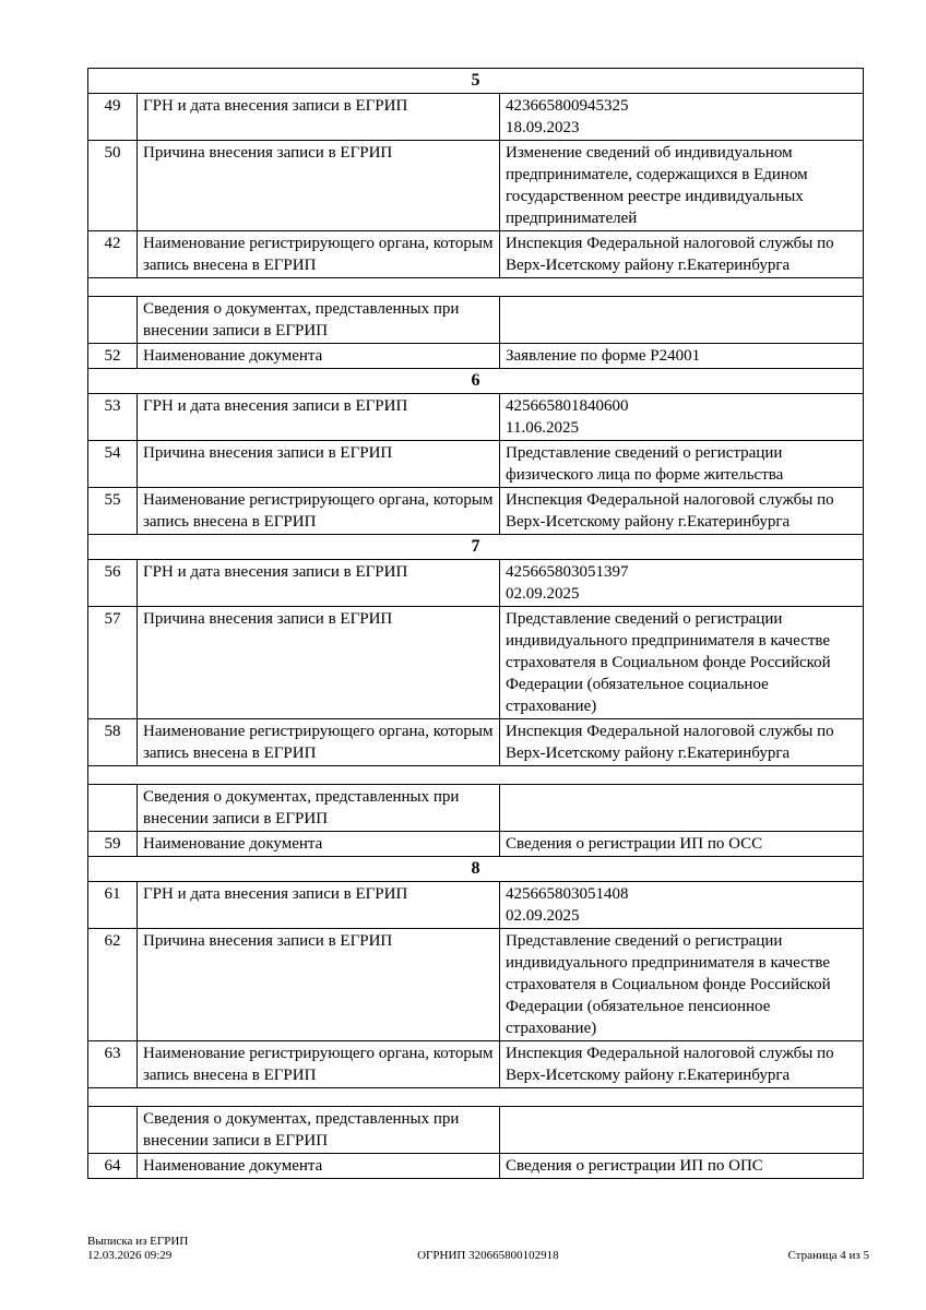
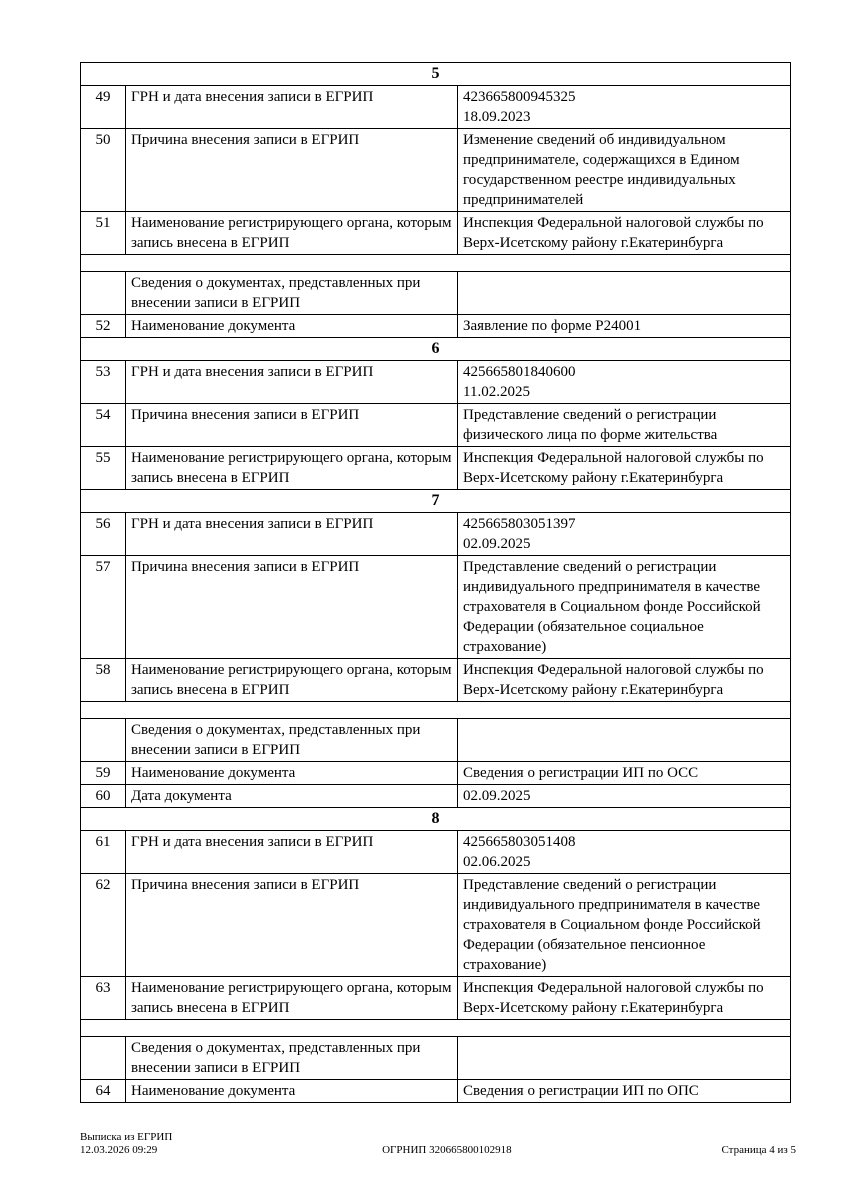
  5
  49	ГРН и дата внесения записи в ЕГРИП	423665800945325 18.09.2023
  50	Причина внесения записи в ЕГРИП	Изменение сведений об индивидуальном предпринимателе, содержащихся в Едином государственном реестре индивидуальных предпринимателей
- 42	Наименование регистрирующего органа, которым запись внесена в ЕГРИП	Инспекция Федеральной налоговой службы по Верх-Исетскому району г.Екатеринбурга
+ 51	Наименование регистрирующего органа, которым запись внесена в ЕГРИП	Инспекция Федеральной налоговой службы по Верх-Исетскому району г.Екатеринбурга
  	Сведения о документах, представленных при внесении записи в ЕГРИП
  52	Наименование документа	Заявление по форме Р24001
  6
- 53	ГРН и дата внесения записи в ЕГРИП	425665801840600 11.06.2025
+ 53	ГРН и дата внесения записи в ЕГРИП	425665801840600 11.02.2025
  54	Причина внесения записи в ЕГРИП	Представление сведений о регистрации физического лица по форме жительства
  55	Наименование регистрирующего органа, которым запись внесена в ЕГРИП	Инспекция Федеральной налоговой службы по Верх-Исетскому району г.Екатеринбурга
  7
  56	ГРН и дата внесения записи в ЕГРИП	425665803051397 02.09.2025
  57	Причина внесения записи в ЕГРИП	Представление сведений о регистрации индивидуального предпринимателя в качестве страхователя в Социальном фонде Российской Федерации (обязательное социальное страхование)
  58	Наименование регистрирующего органа, которым запись внесена в ЕГРИП	Инспекция Федеральной налоговой службы по Верх-Исетскому району г.Екатеринбурга
  	Сведения о документах, представленных при внесении записи в ЕГРИП
  59	Наименование документа	Сведения о регистрации ИП по ОСС
+ 60	Дата документа	02.09.2025
  8
- 61	ГРН и дата внесения записи в ЕГРИП	425665803051408 02.09.2025
+ 61	ГРН и дата внесения записи в ЕГРИП	425665803051408 02.06.2025
  62	Причина внесения записи в ЕГРИП	Представление сведений о регистрации индивидуального предпринимателя в качестве страхователя в Социальном фонде Российской Федерации (обязательное пенсионное страхование)
  63	Наименование регистрирующего органа, которым запись внесена в ЕГРИП	Инспекция Федеральной налоговой службы по Верх-Исетскому району г.Екатеринбурга
  	Сведения о документах, представленных при внесении записи в ЕГРИП
  64	Наименование документа	Сведения о регистрации ИП по ОПС
  Выписка из ЕГРИП
  12.03.2026 09:29
  ОГРНИП 320665800102918
  Страница 4 из 5
